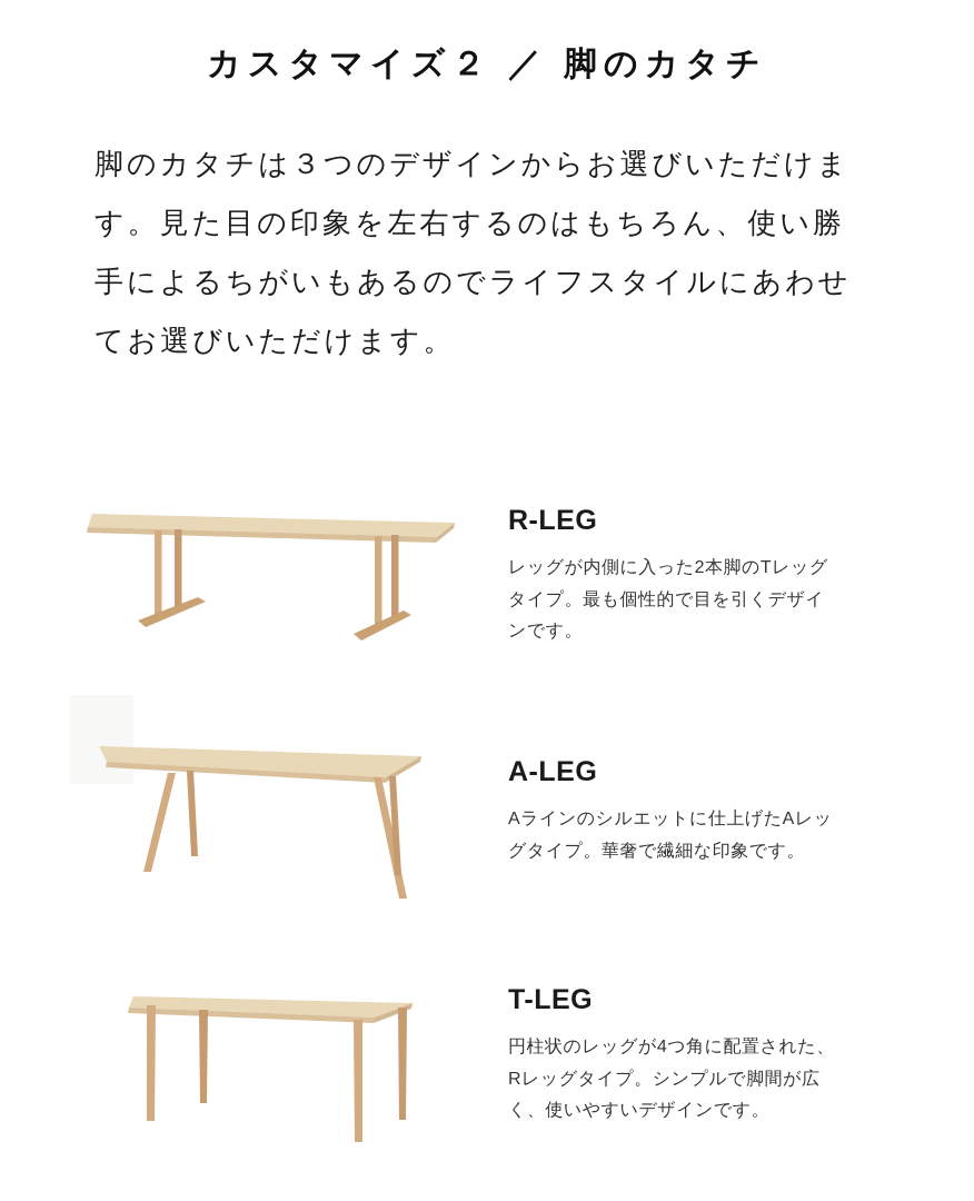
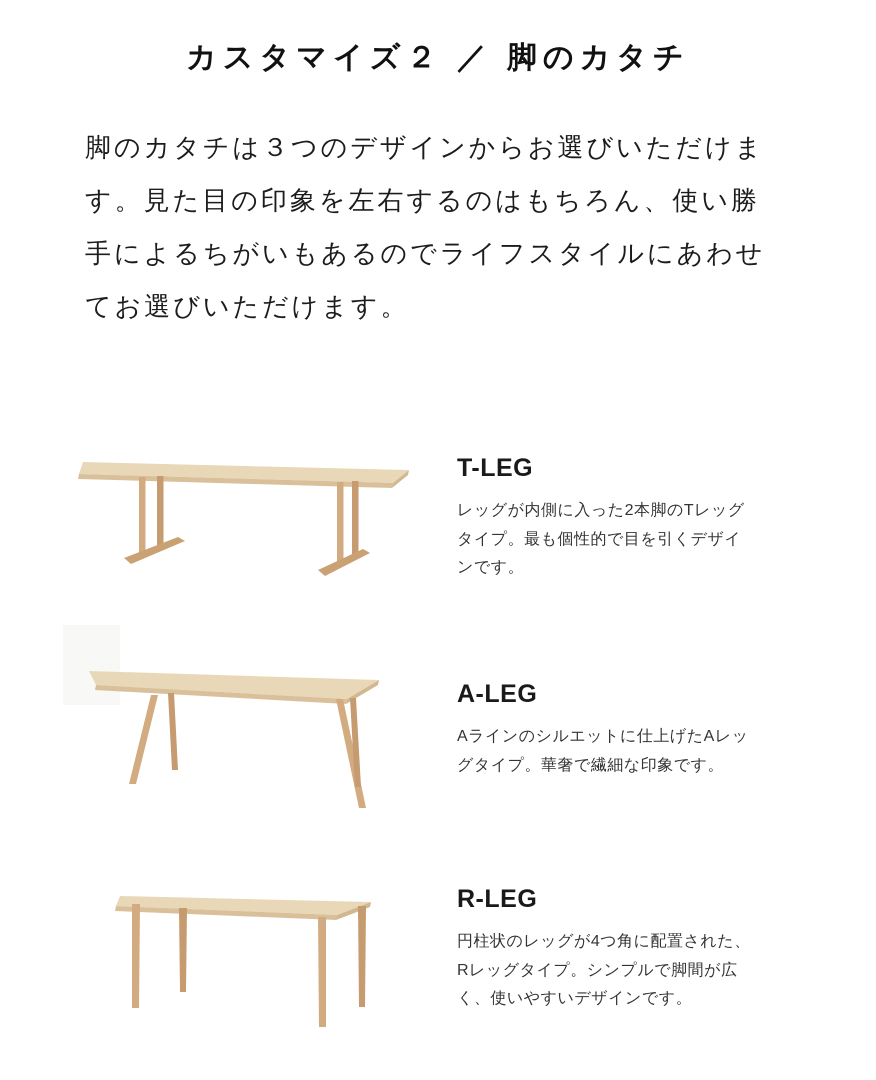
  カスタマイズ２ ／ 脚のカタチ
  脚のカタチは３つのデザインからお選びいただけま
  す。見た目の印象を左右するのはもちろん、使い勝
  手によるちがいもあるのでライフスタイルにあわせ
  てお選びいただけます。
- R-LEG
+ T-LEG
  レッグが内側に入った2本脚のTレッグ
  タイプ。最も個性的で目を引くデザイ
  ンです。
  A-LEG
  Aラインのシルエットに仕上げたAレッ
  グタイプ。華奢で繊細な印象です。
- T-LEG
+ R-LEG
  円柱状のレッグが4つ角に配置された、
  Rレッグタイプ。シンプルで脚間が広
  く、使いやすいデザインです。
